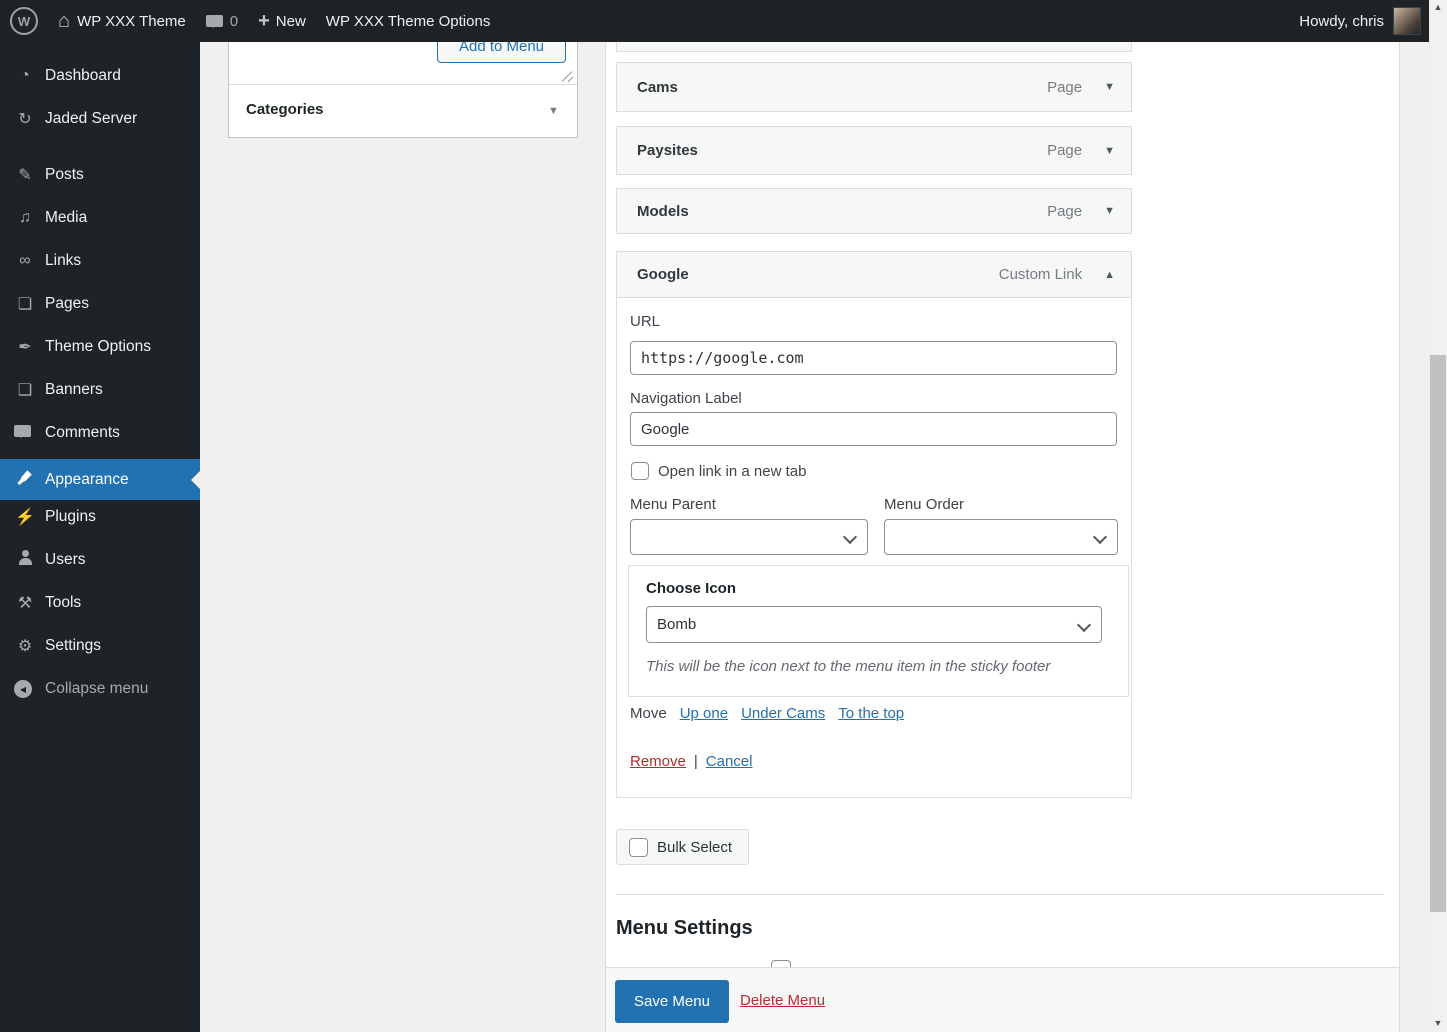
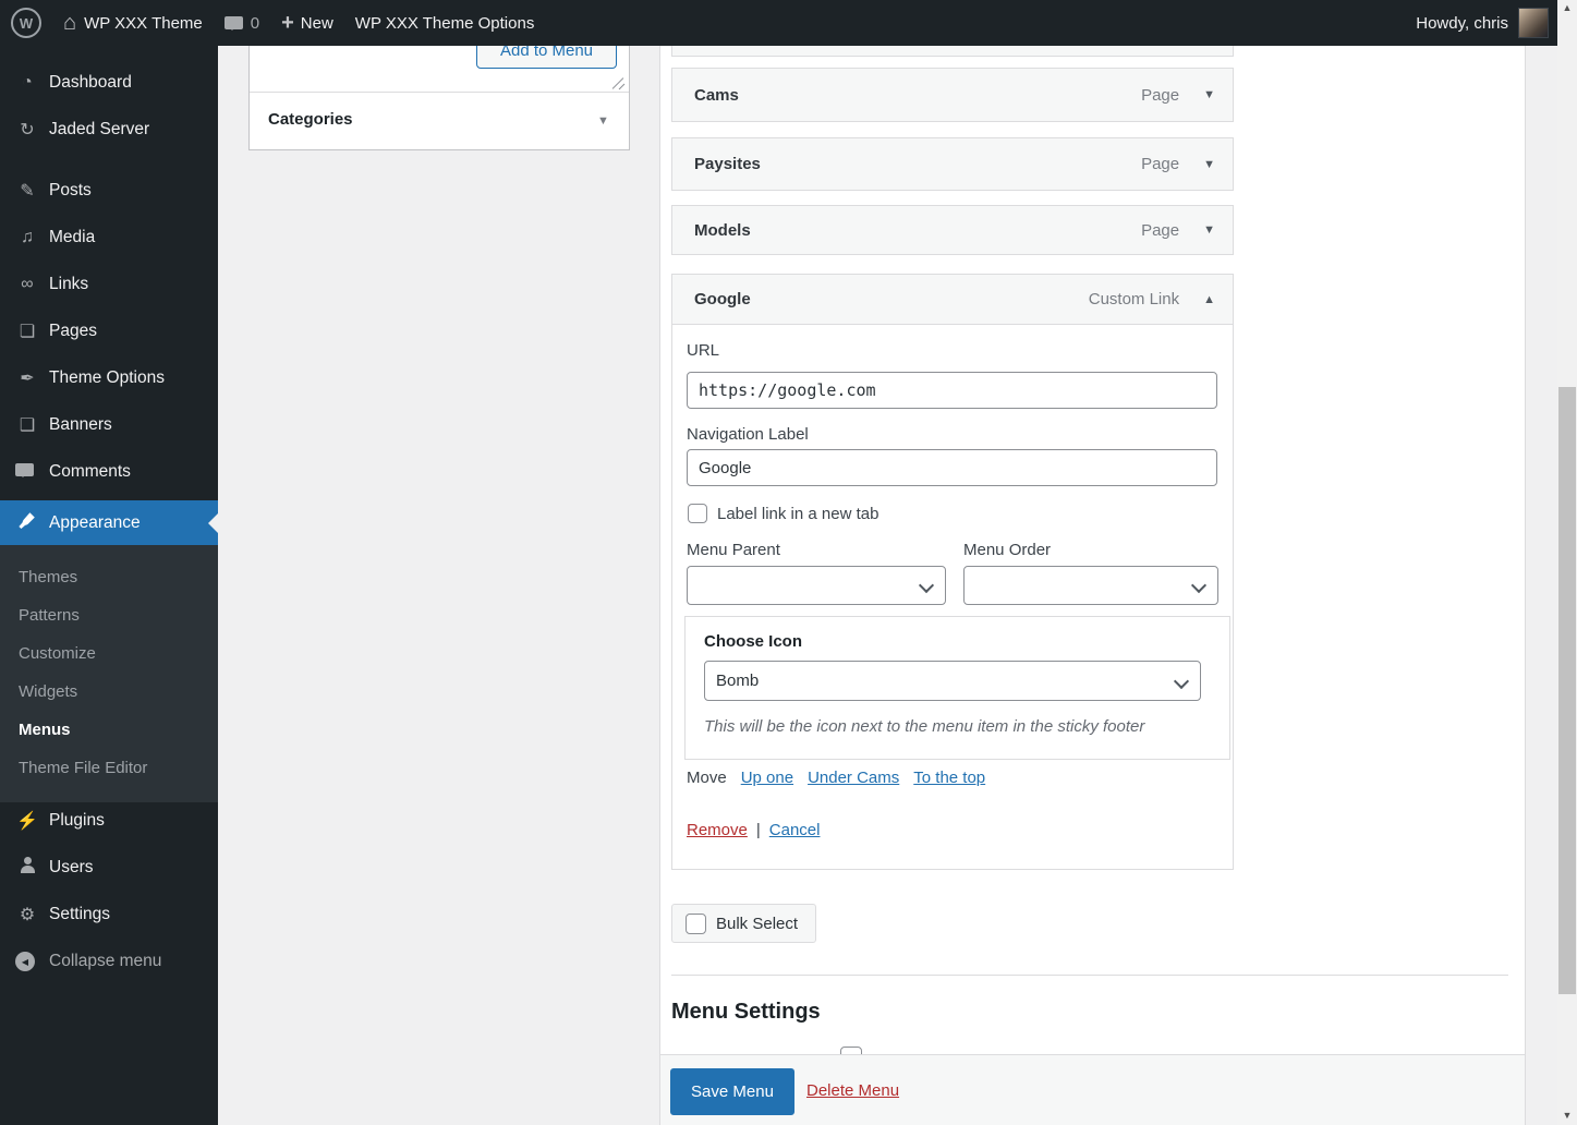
  W
  ⌂
  WP XXX Theme
  0
  +
  New
  WP XXX Theme Options
  Howdy, chris
  ◔
  Dashboard
  ↻
  Jaded Server
  ✎
  Posts
  ♫
  Media
  ∞
  Links
  ❏
  Pages
  ✒
  Theme Options
  ❑
  Banners
  Comments
  Appearance
+ Themes
+ Patterns
+ Customize
+ Widgets
+ Menus
+ Theme File Editor
  ⚡
  Plugins
  Users
- ⚒
- Tools
  ⚙
  Settings
  ◀
  Collapse menu
  Add to Menu
  Categories
  ▼
  Cams
  Page
  ▼
  Paysites
  Page
  ▼
  Models
  Page
  ▼
  Google
  Custom Link
  ▲
  URL
  https://google.com
  Navigation Label
  Google
- Open link in a new tab
+ Label link in a new tab
  Menu Parent
  Menu Order
  Choose Icon
  Bomb
  This will be the icon next to the menu item in the sticky footer
  Move
  Up one
  Under Cams
  To the top
  Remove
  |
  Cancel
  Bulk Select
  Menu Settings
  Save Menu
  Delete Menu
  ▲
  ▼
